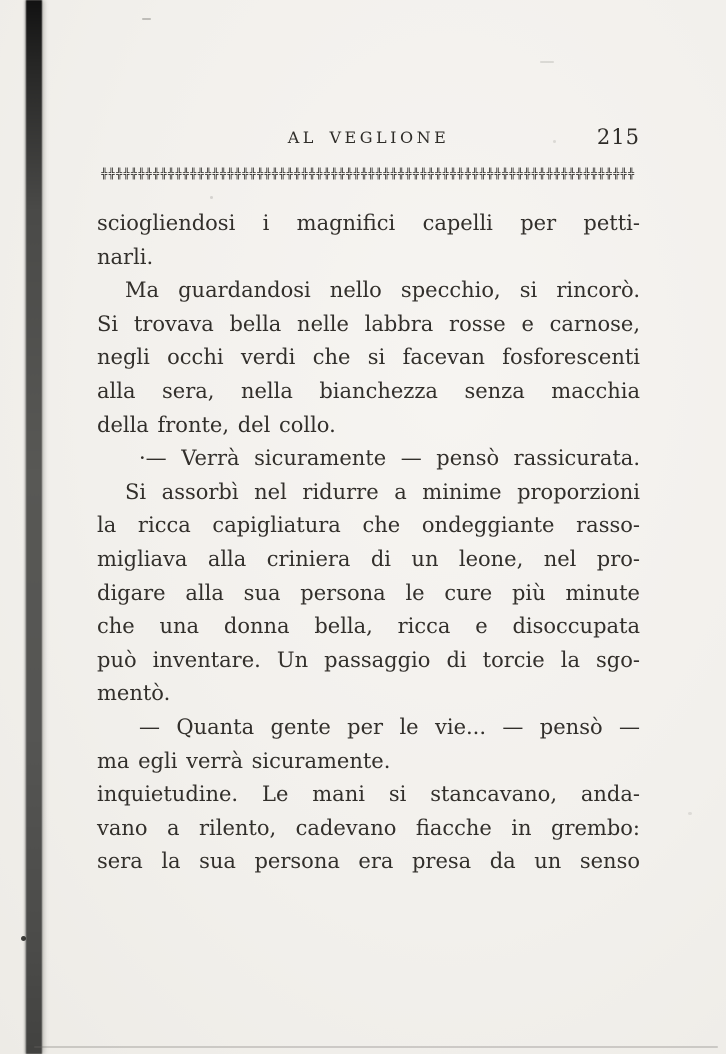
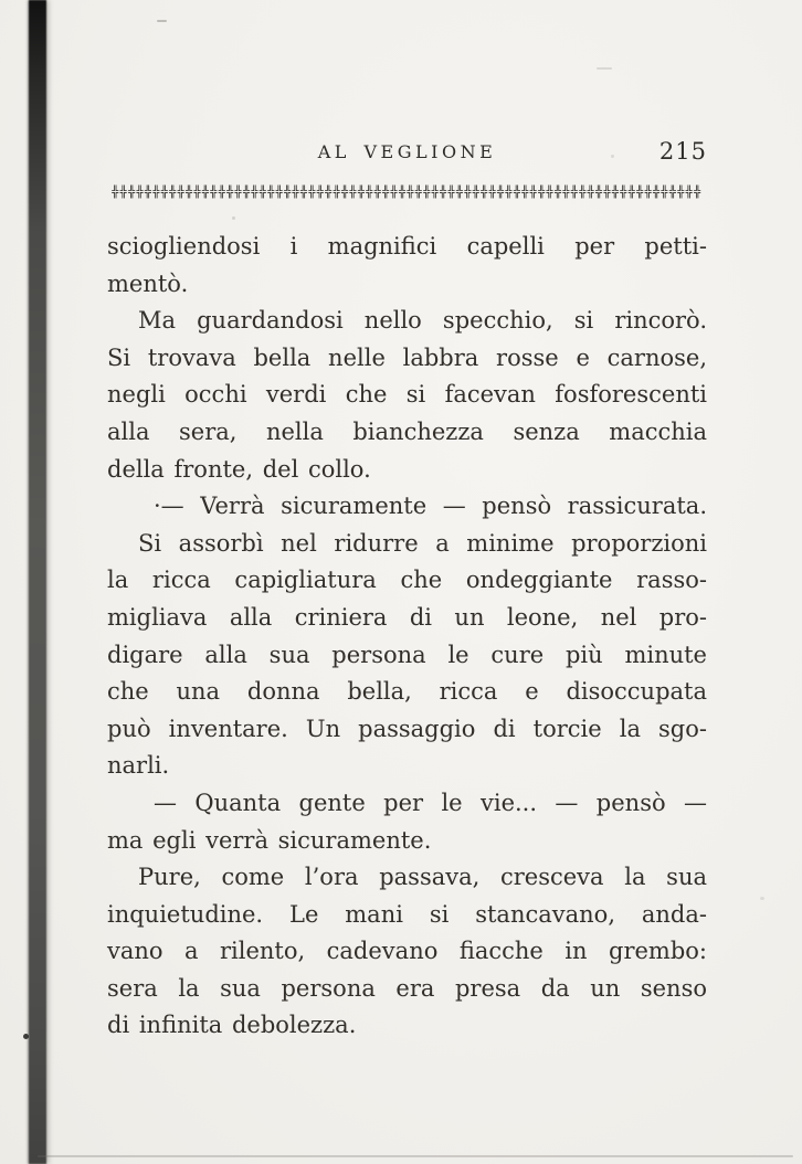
  AL VEGLIONE
  215
  ╬╬╬╬╬╬╬╬╬╬╬╬╬╬╬╬╬╬╬╬╬╬╬╬╬╬╬╬╬╬╬╬╬╬╬╬╬╬╬╬╬╬╬╬╬╬╬╬╬╬╬╬╬╬╬╬╬╬╬╬╬╬╬╬╬╬╬╬╬╬╬╬
  sciogliendosi i magnifici capelli per petti-
- narli.
+ mentò.
  Ma guardandosi nello specchio, si rincorò.
  Si trovava bella nelle labbra rosse e carnose,
  negli occhi verdi che si facevan fosforescenti
  alla sera, nella bianchezza senza macchia
  della fronte, del collo.
  ·— Verrà sicuramente — pensò rassicurata.
  Si assorbì nel ridurre a minime proporzioni
  la ricca capigliatura che ondeggiante rasso-
  migliava alla criniera di un leone, nel pro-
  digare alla sua persona le cure più minute
  che una donna bella, ricca e disoccupata
  può inventare. Un passaggio di torcie la sgo-
- mentò.
+ narli.
  — Quanta gente per le vie... — pensò —
  ma egli verrà sicuramente.
+ Pure, come l’ora passava, cresceva la sua
  inquietudine. Le mani si stancavano, anda-
  vano a rilento, cadevano fiacche in grembo:
  sera la sua persona era presa da un senso
+ di infinita debolezza.
